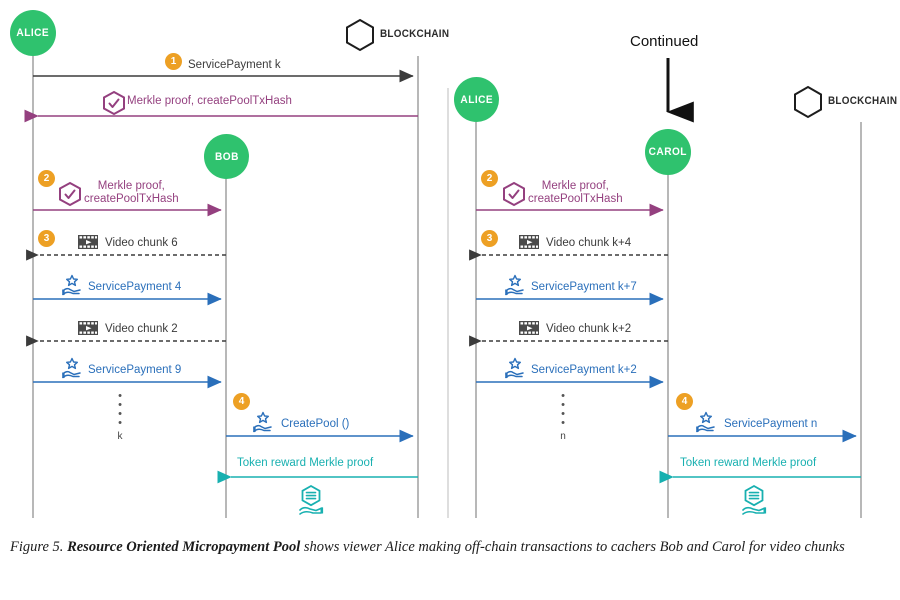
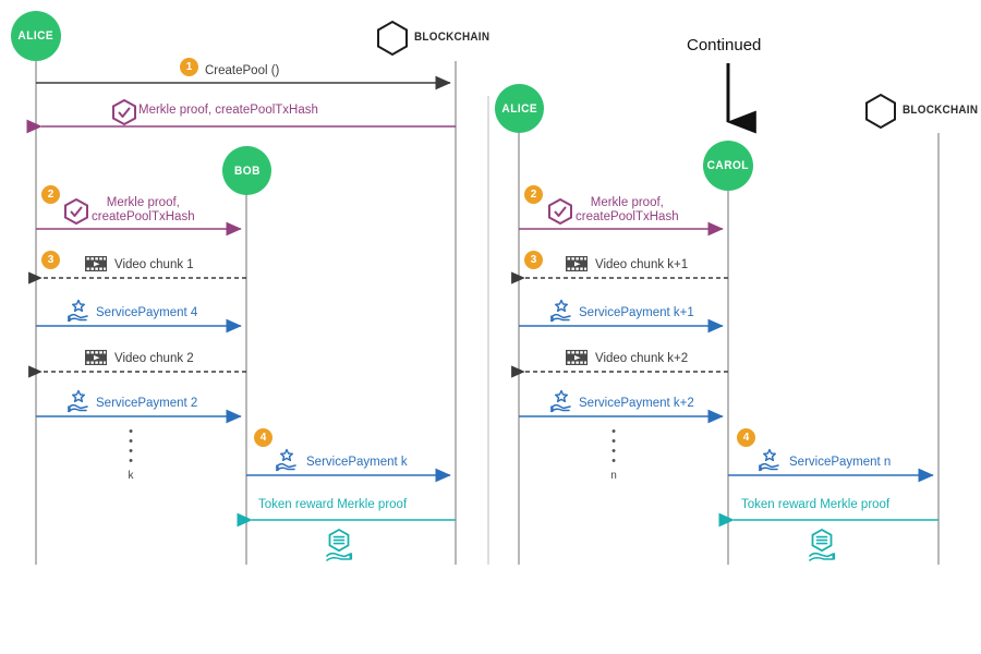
  ALICE
  BOB
  BLOCKCHAIN
  ALICE
  CAROL
  BLOCKCHAIN
  Continued
  1
  2
  3
  4
  2
  3
  4
- ServicePayment k
+ CreatePool ()
  Merkle proof, createPoolTxHash
  Merkle proof,
  createPoolTxHash
- Video chunk 6
+ Video chunk 1
  ServicePayment 4
  Video chunk 2
- ServicePayment 9
+ ServicePayment 2
- CreatePool ()
+ ServicePayment k
  Token reward Merkle proof
  •
  •
  •
  •
  k
  Merkle proof,
  createPoolTxHash
- Video chunk k+4
+ Video chunk k+1
- ServicePayment k+7
+ ServicePayment k+1
  Video chunk k+2
  ServicePayment k+2
  ServicePayment n
  Token reward Merkle proof
  •
  •
  •
  •
  n
- Figure 5. Resource Oriented Micropayment Pool shows viewer Alice making off-chain transactions to cachers Bob and Carol for video chunks
